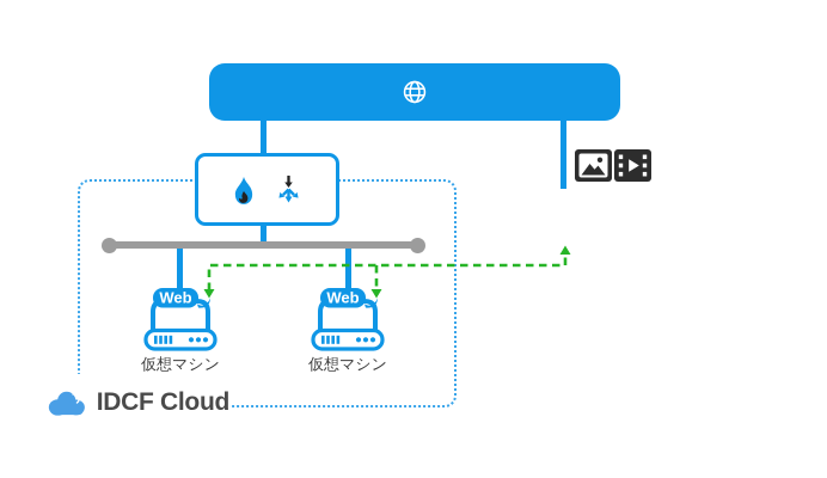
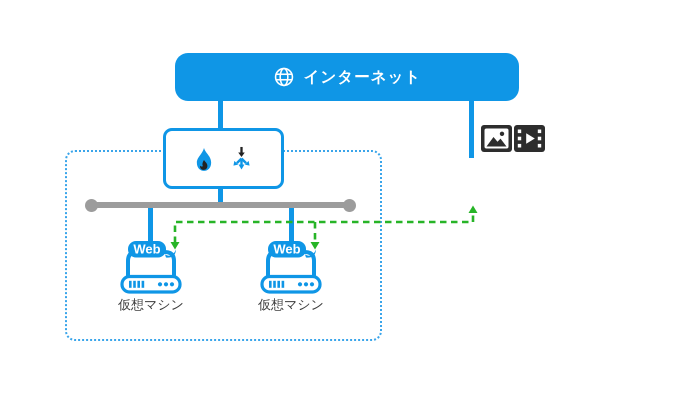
+ インターネット
  Web
  仮想マシン
  Web
  仮想マシン
- IDCF Cloud
